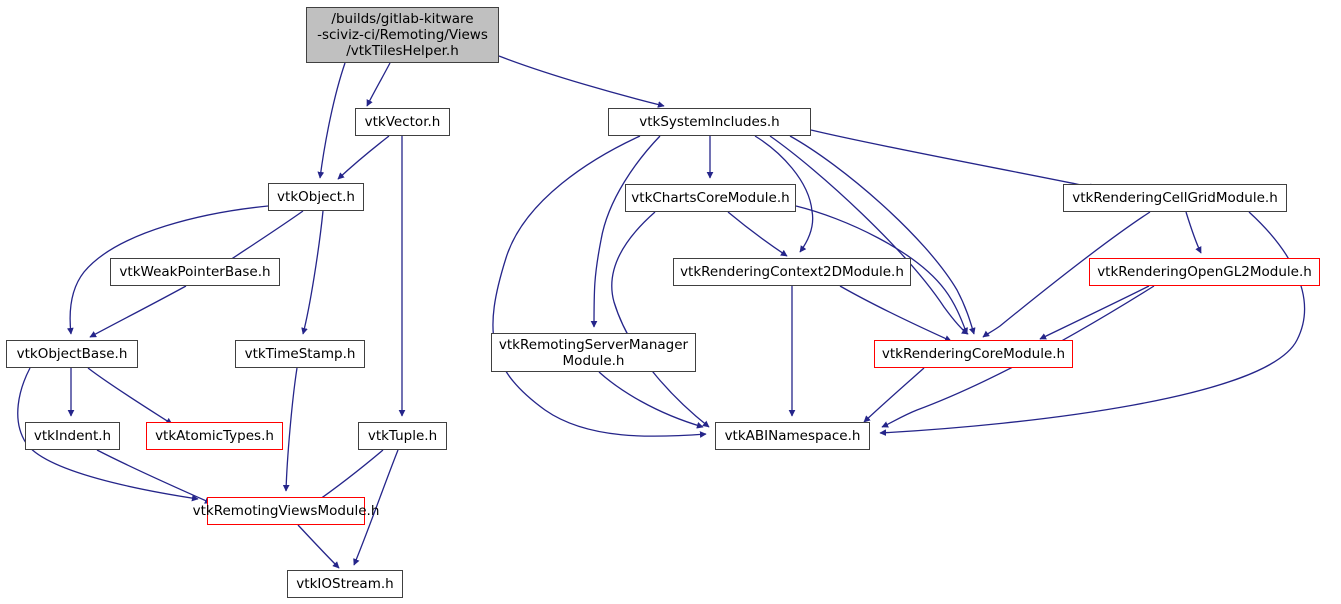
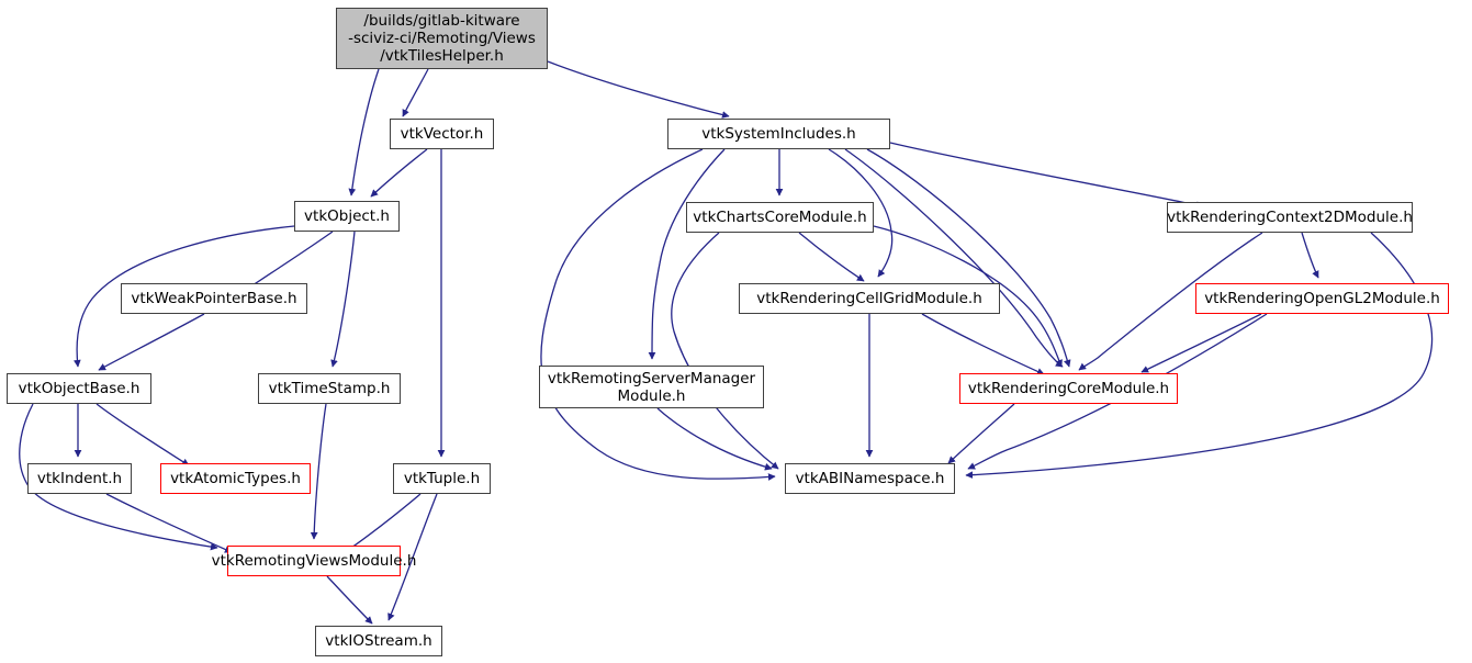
  /builds/gitlab-kitware
  -sciviz-ci/Remoting/Views
  /vtkTilesHelper.h
  vtkVector.h
  vtkObject.h
  vtkWeakPointerBase.h
  vtkObjectBase.h
  vtkTimeStamp.h
  vtkIndent.h
  vtkAtomicTypes.h
  vtkTuple.h
  vtkRemotingViewsModule.h
  vtkIOStream.h
  vtkSystemIncludes.h
  vtkChartsCoreModule.h
- vtkRenderingContext2DModule.h
+ vtkRenderingCellGridModule.h
  vtkRemotingServerManager
  Module.h
  vtkRenderingCoreModule.h
- vtkRenderingCellGridModule.h
+ vtkRenderingContext2DModule.h
  vtkRenderingOpenGL2Module.h
  vtkABINamespace.h
